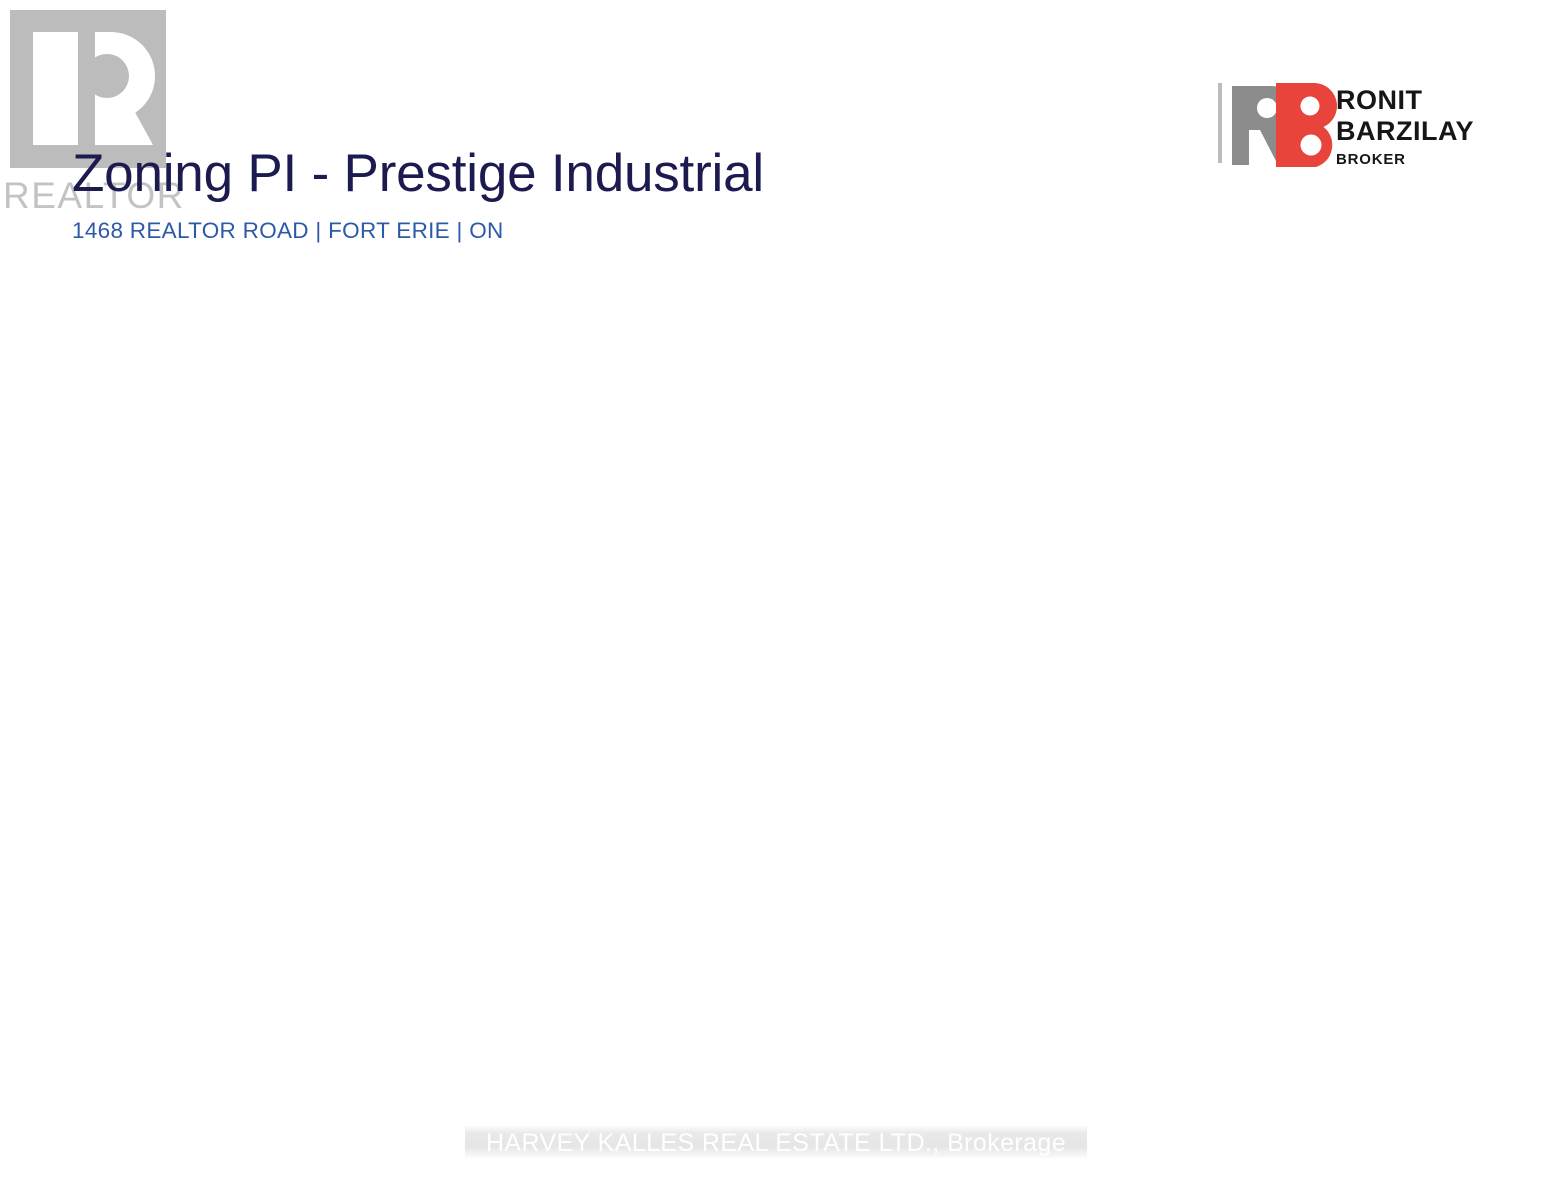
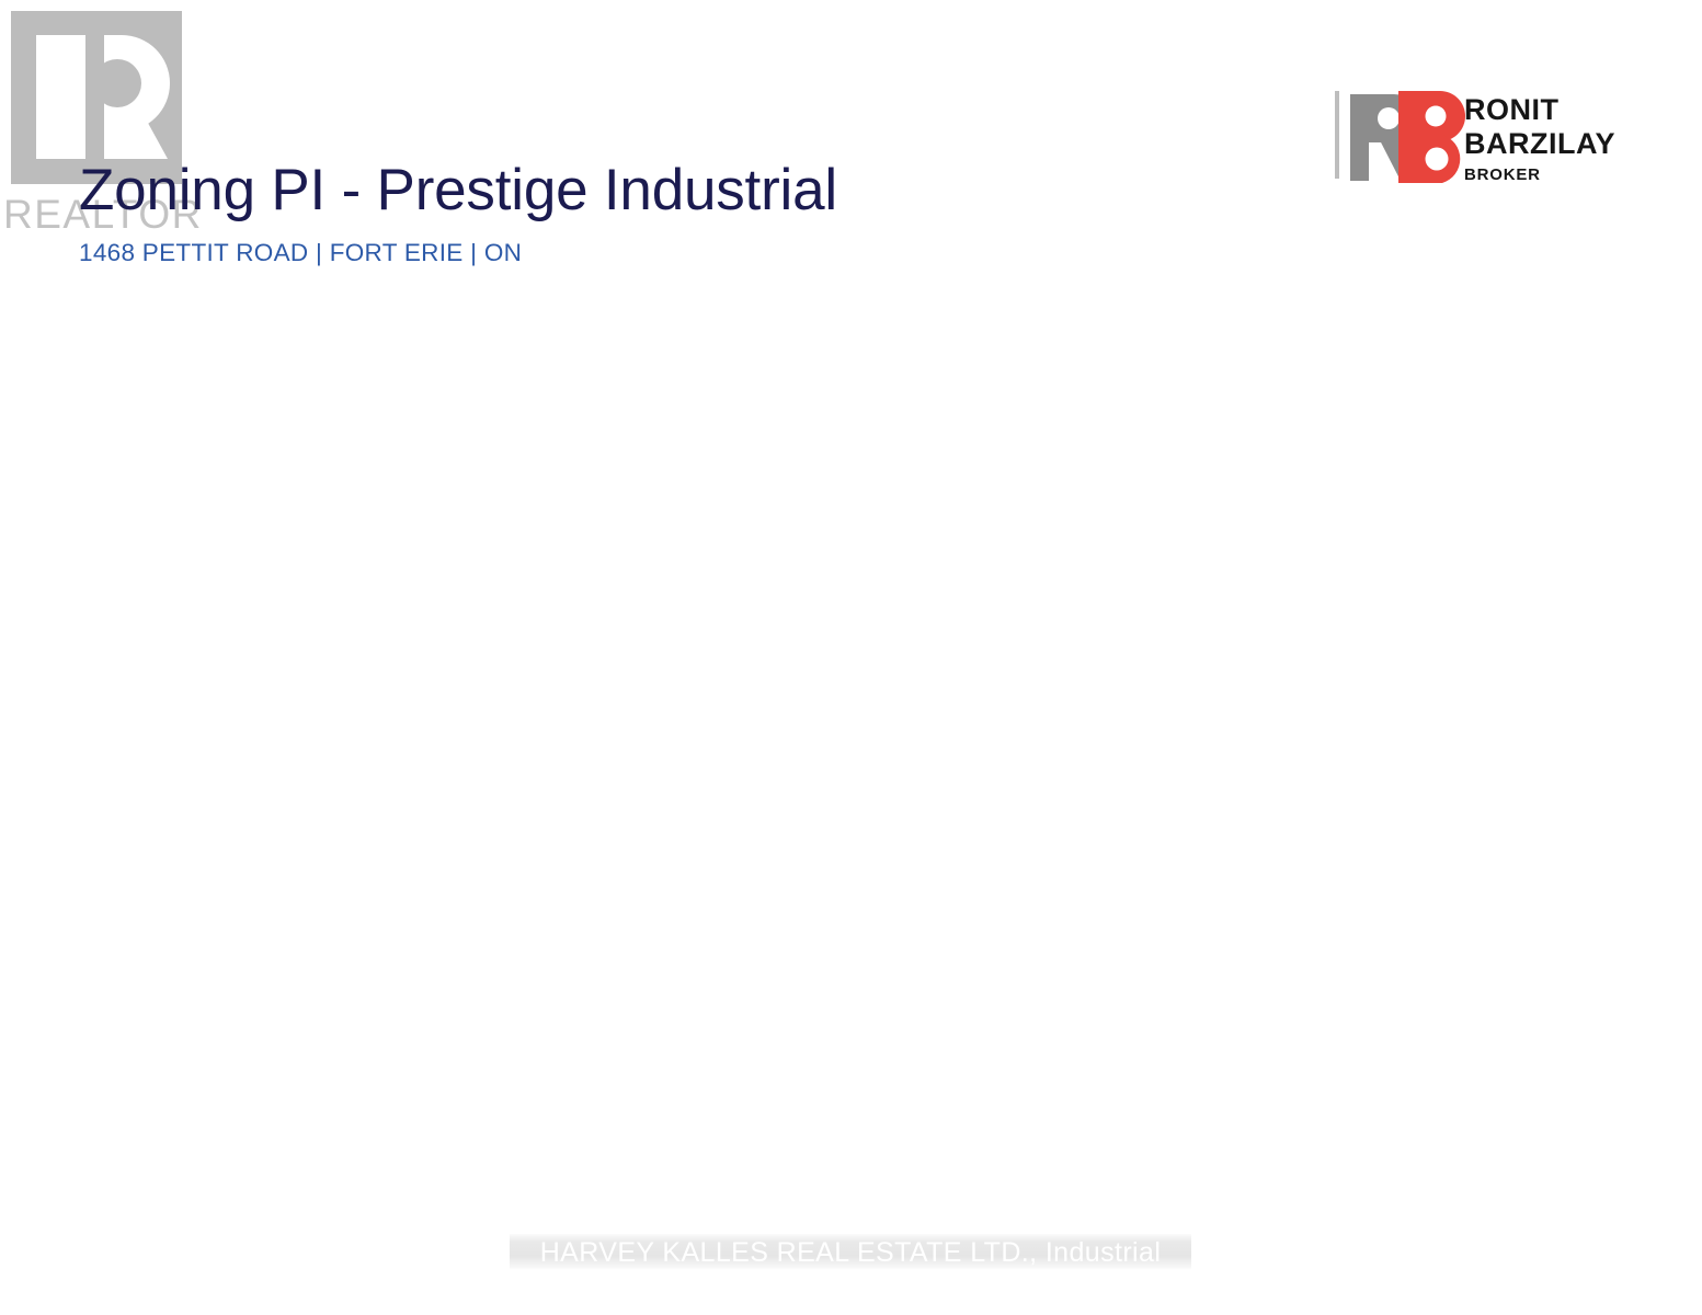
  REALTOR
  Zoning PI - Prestige Industrial
- 1468 REALTOR ROAD | FORT ERIE | ON
+ 1468 PETTIT ROAD | FORT ERIE | ON
  RONIT
  BARZILAY
  BROKER
- HARVEY KALLES REAL ESTATE LTD., Brokerage
+ HARVEY KALLES REAL ESTATE LTD., Industrial
